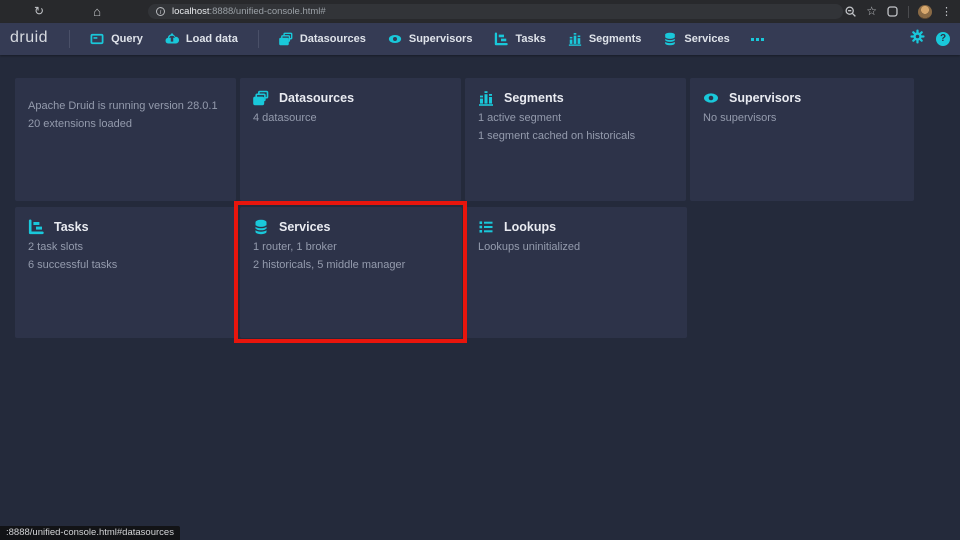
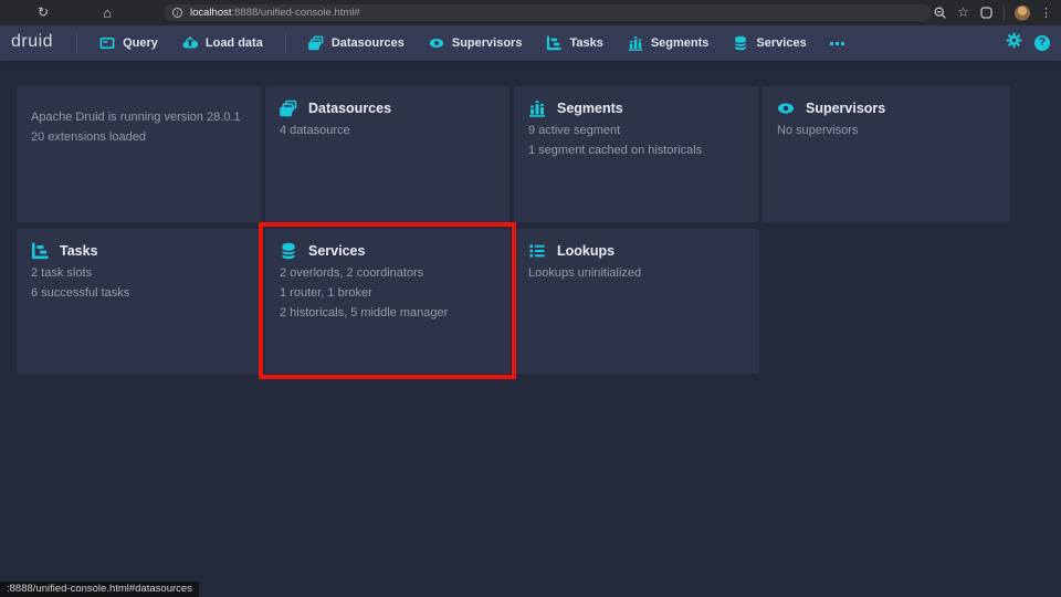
  ↻
  ⌂
  localhost:8888/unified-console.html#
  ☆
  ⋮
  druid
  Query
  Load data
  Datasources
  Supervisors
  Tasks
  Segments
  Services
  ?
  Apache Druid is running version 28.0.1
  20 extensions loaded
  Datasources
  4 datasource
  Segments
- 1 active segment
+ 9 active segment
  1 segment cached on historicals
  Supervisors
  No supervisors
  Tasks
  2 task slots
  6 successful tasks
  Services
+ 2 overlords, 2 coordinators
  1 router, 1 broker
  2 historicals, 5 middle manager
  Lookups
  Lookups uninitialized
  :8888/unified-console.html#datasources
